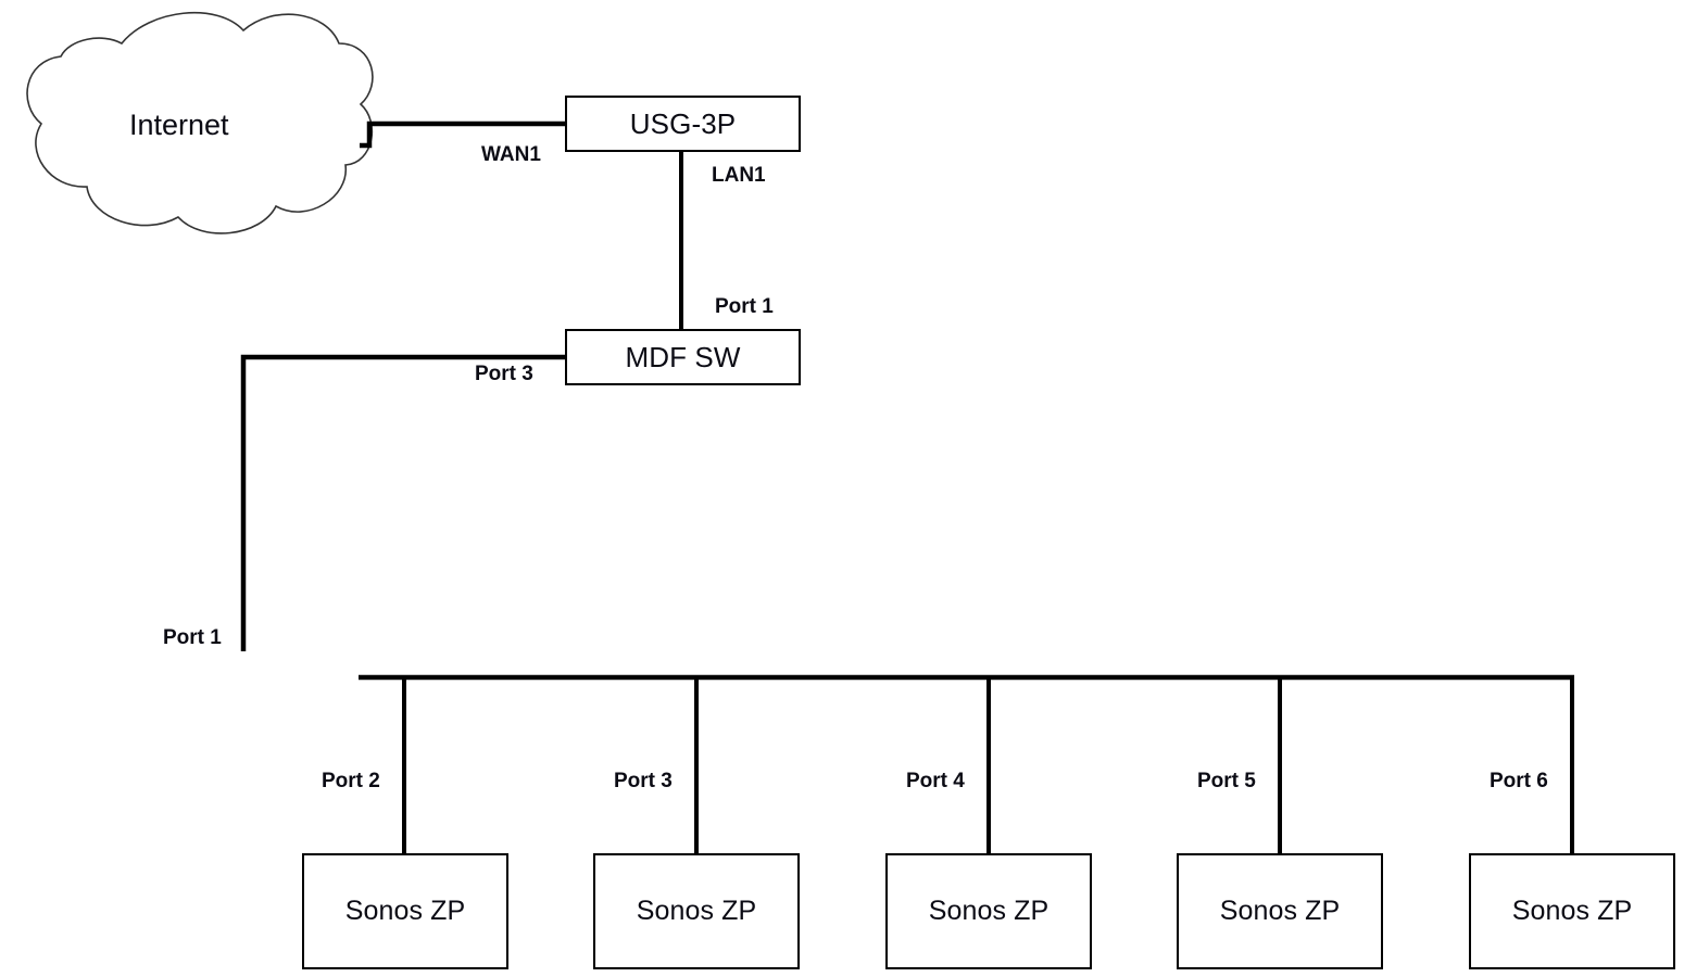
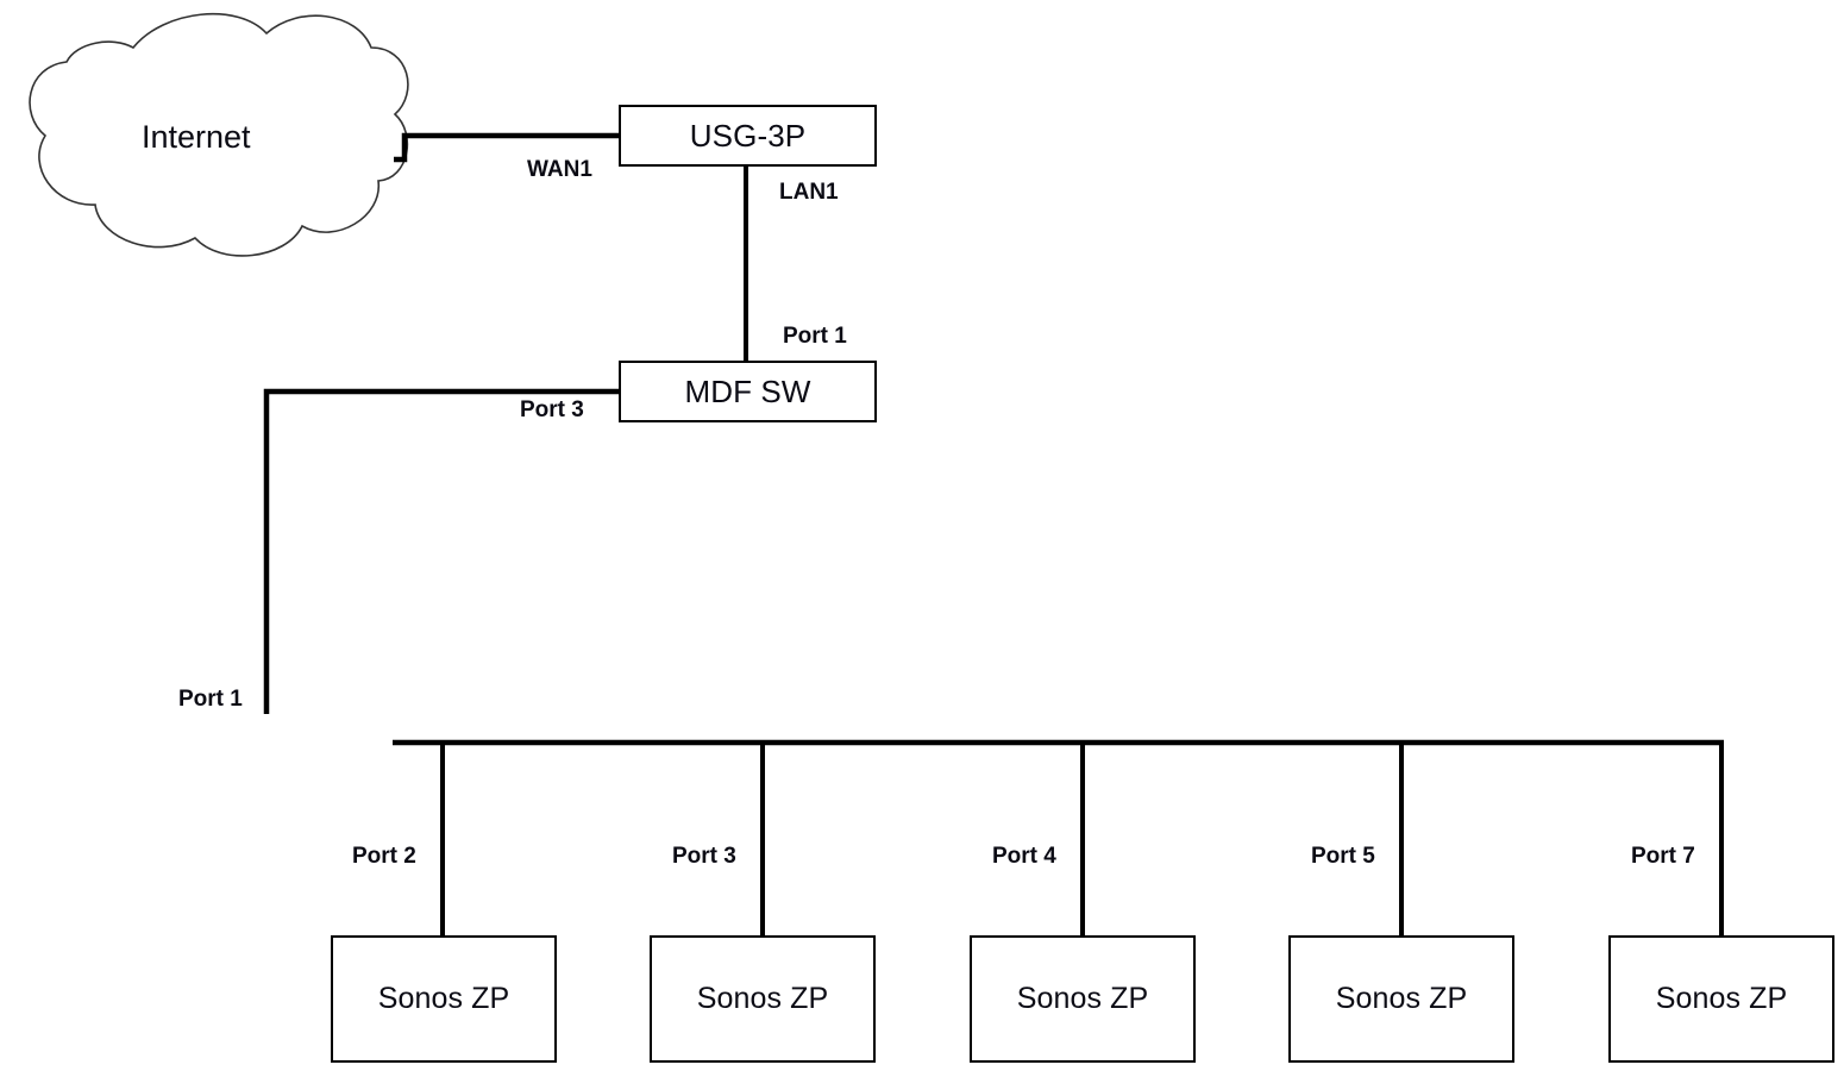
  Internet
  USG-3P
  MDF SW
  Sonos ZP
  Sonos ZP
  Sonos ZP
  Sonos ZP
  Sonos ZP
  WAN1
  LAN1
  Port 1
  Port 3
  Port 1
  Port 2
  Port 3
  Port 4
  Port 5
- Port 6
+ Port 7
